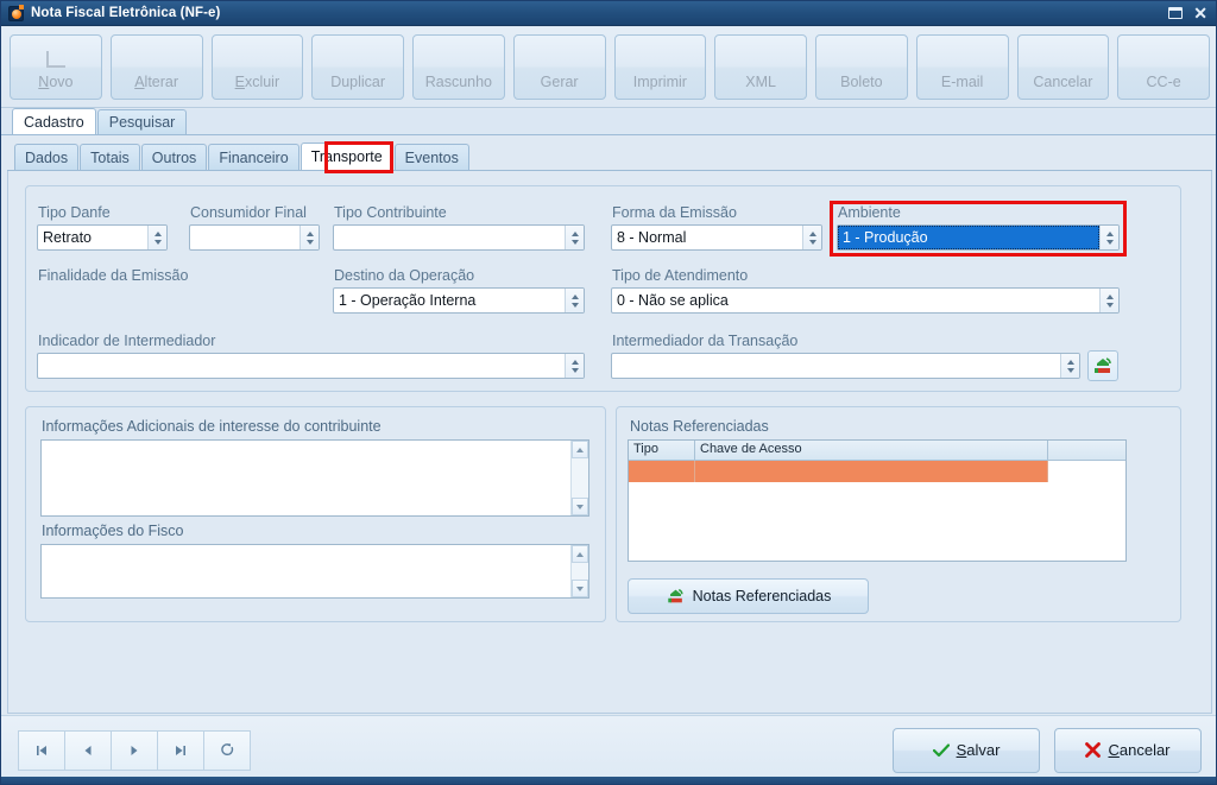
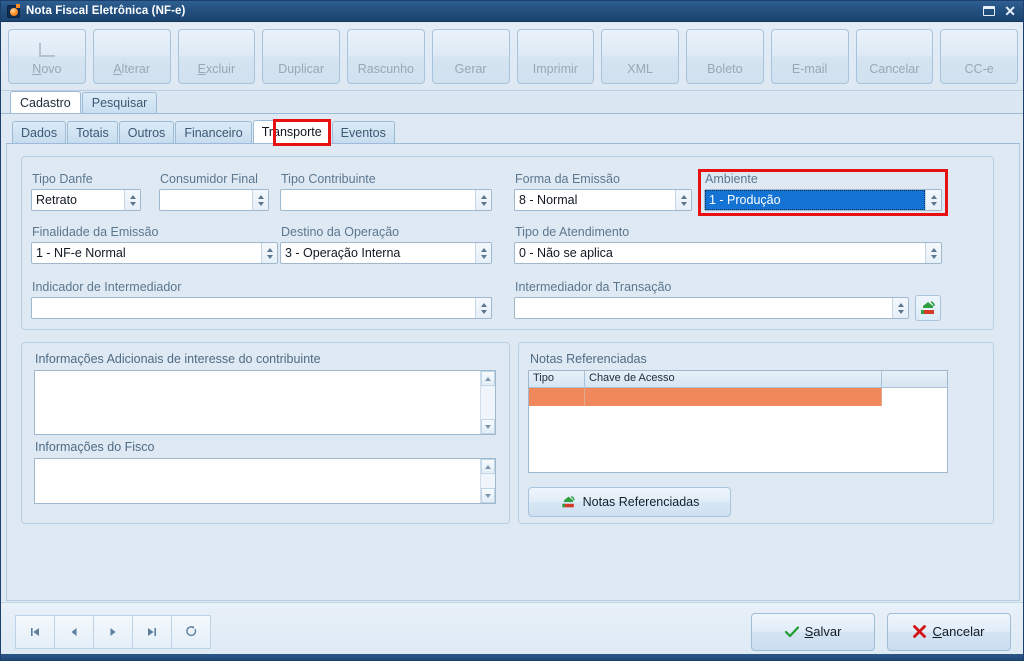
  Nota Fiscal Eletrônica (NF-e)
  ✕
  Novo
  Alterar
  Excluir
  Duplicar
  Rascunho
  Gerar
  Imprimir
  XML
  Boleto
  E-mail
  Cancelar
  CC-e
  Cadastro
  Pesquisar
  Dados
  Totais
  Outros
  Financeiro
  Transporte
  Eventos
  Tipo Danfe
  Retrato
  Consumidor Final
  Tipo Contribuinte
  Forma da Emissão
  8 - Normal
  Ambiente
  1 - Produção
  Finalidade da Emissão
+ 1 - NF-e Normal
  Destino da Operação
- 1 - Operação Interna
+ 3 - Operação Interna
  Tipo de Atendimento
  0 - Não se aplica
  Indicador de Intermediador
  Intermediador da Transação
  Informações Adicionais de interesse do contribuinte
  Informações do Fisco
  Notas Referenciadas
  Tipo
  Chave de Acesso
  Notas Referenciadas
  Salvar
  Cancelar
